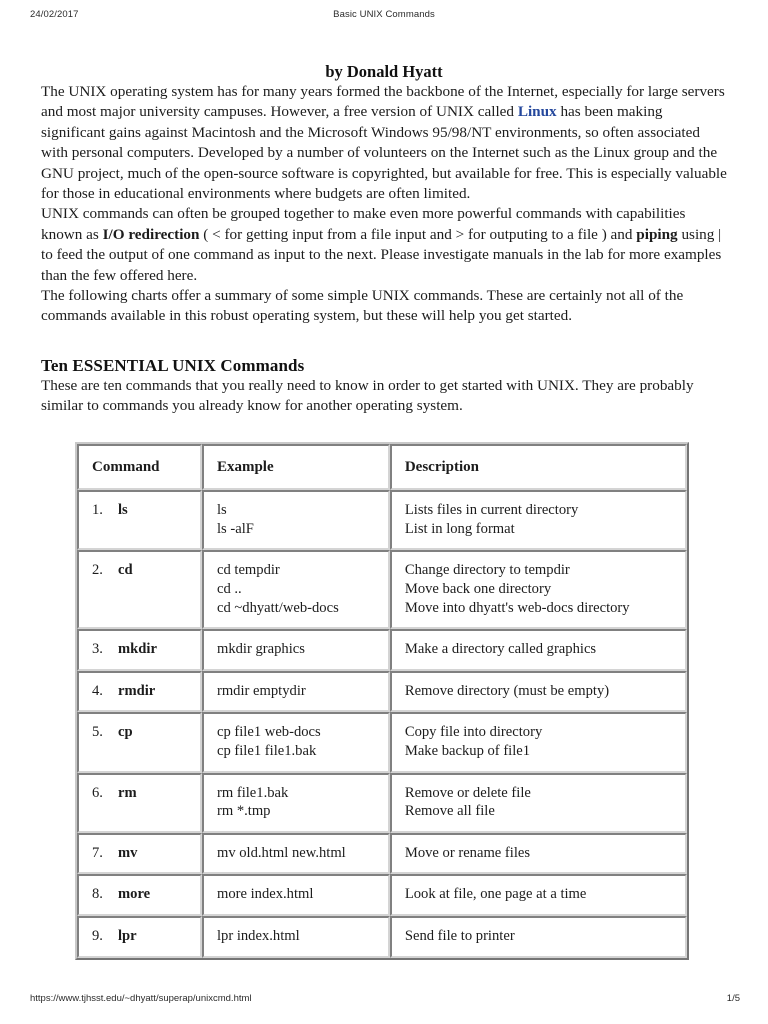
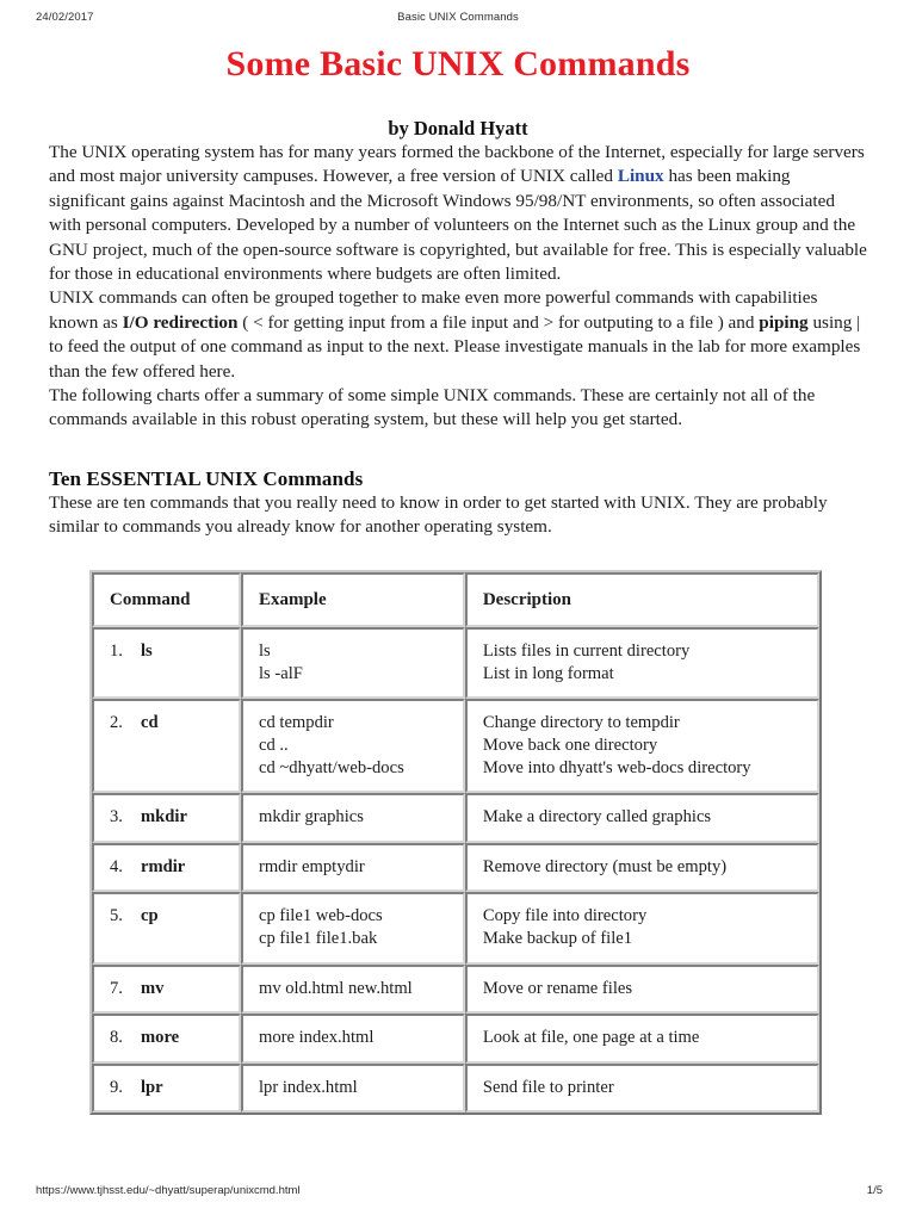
  24/02/2017
  Basic UNIX Commands
+ Some Basic UNIX Commands
  by Donald Hyatt
  The UNIX operating system has for many years formed the backbone of the Internet, especially for large servers and most major university campuses. However, a free version of UNIX called Linux has been making significant gains against Macintosh and the Microsoft Windows 95/98/NT environments, so often associated with personal computers. Developed by a number of volunteers on the Internet such as the Linux group and the GNU project, much of the open-source software is copyrighted, but available for free. This is especially valuable for those in educational environments where budgets are often limited.
  UNIX commands can often be grouped together to make even more powerful commands with capabilities known as I/O redirection ( < for getting input from a file input and > for outputing to a file ) and piping using | to feed the output of one command as input to the next. Please investigate manuals in the lab for more examples than the few offered here.
  The following charts offer a summary of some simple UNIX commands. These are certainly not all of the commands available in this robust operating system, but these will help you get started.
  Ten ESSENTIAL UNIX Commands
  These are ten commands that you really need to know in order to get started with UNIX. They are probably similar to commands you already know for another operating system.
  Command	Example	Description
  1. ls	lsls -alF	Lists files in current directoryList in long format
  2. cd	cd tempdircd ..cd ~dhyatt/web-docs	Change directory to tempdirMove back one directoryMove into dhyatt's web-docs directory
  3. mkdir	mkdir graphics	Make a directory called graphics
  4. rmdir	rmdir emptydir	Remove directory (must be empty)
  5. cp	cp file1 web-docscp file1 file1.bak	Copy file into directoryMake backup of file1
- 6. rm	rm file1.bakrm *.tmp	Remove or delete fileRemove all file
  7. mv	mv old.html new.html	Move or rename files
  8. more	more index.html	Look at file, one page at a time
  9. lpr	lpr index.html	Send file to printer
  https://www.tjhsst.edu/~dhyatt/superap/unixcmd.html
  1/5
